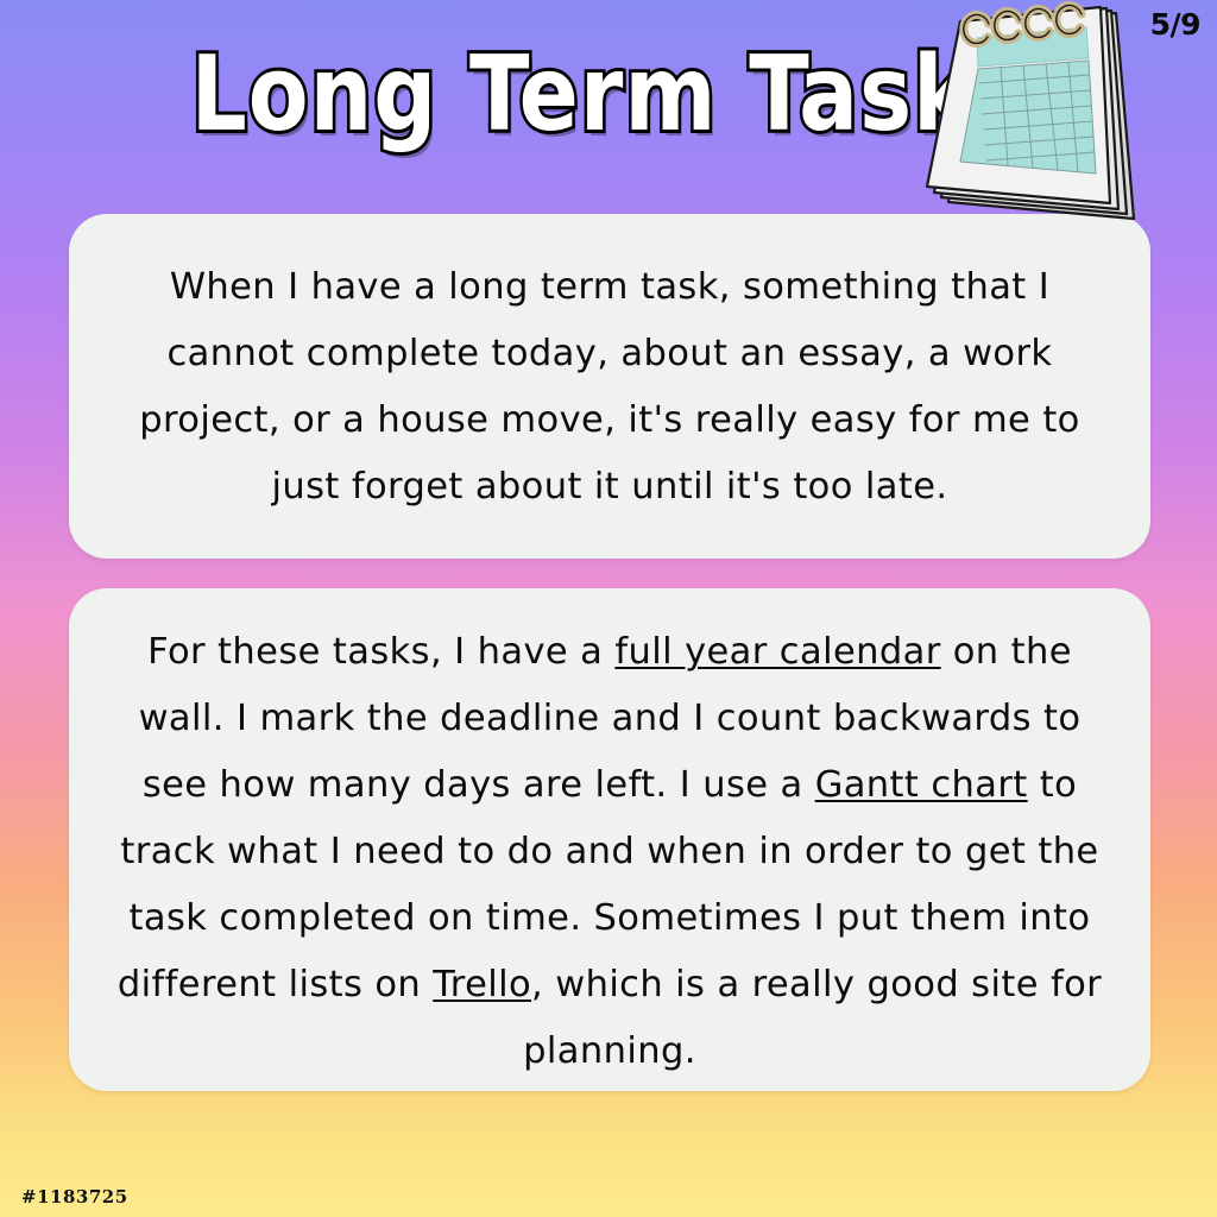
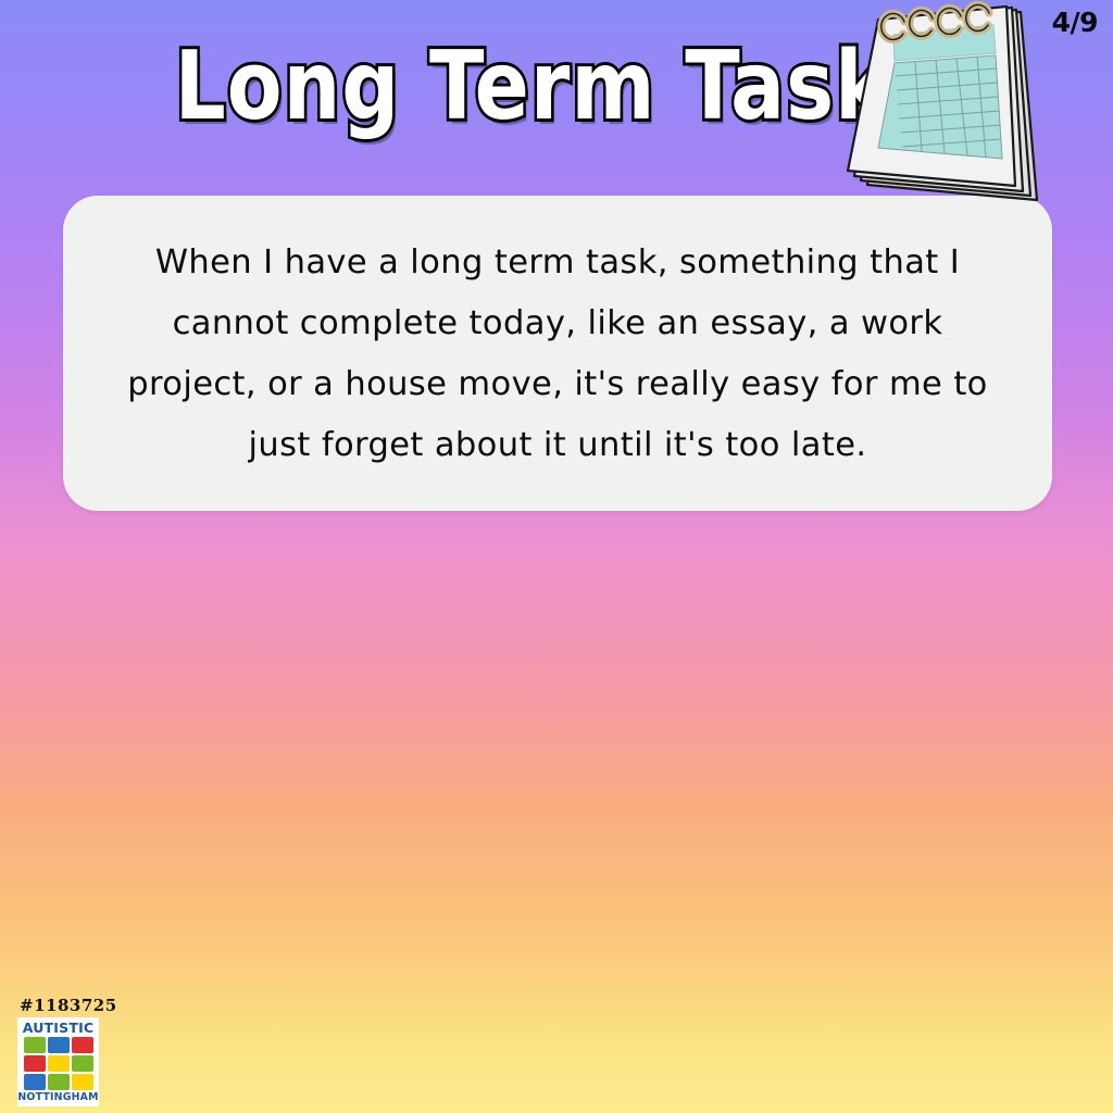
- 5/9
+ 4/9
  Long Term Task
- When I have a long term task, something that I cannot complete today, about an essay, a work project, or a house move, it's really easy for me to just forget about it until it's too late.
+ When I have a long term task, something that I cannot complete today, like an essay, a work project, or a house move, it's really easy for me to just forget about it until it's too late.
- For these tasks, I have a full year calendar on the wall. I mark the deadline and I count backwards to see how many days are left. I use a Gantt chart to track what I need to do and when in order to get the task completed on time. Sometimes I put them into different lists on Trello, which is a really good site for planning.
  #1183725
+ AUTISTIC
+ NOTTINGHAM
